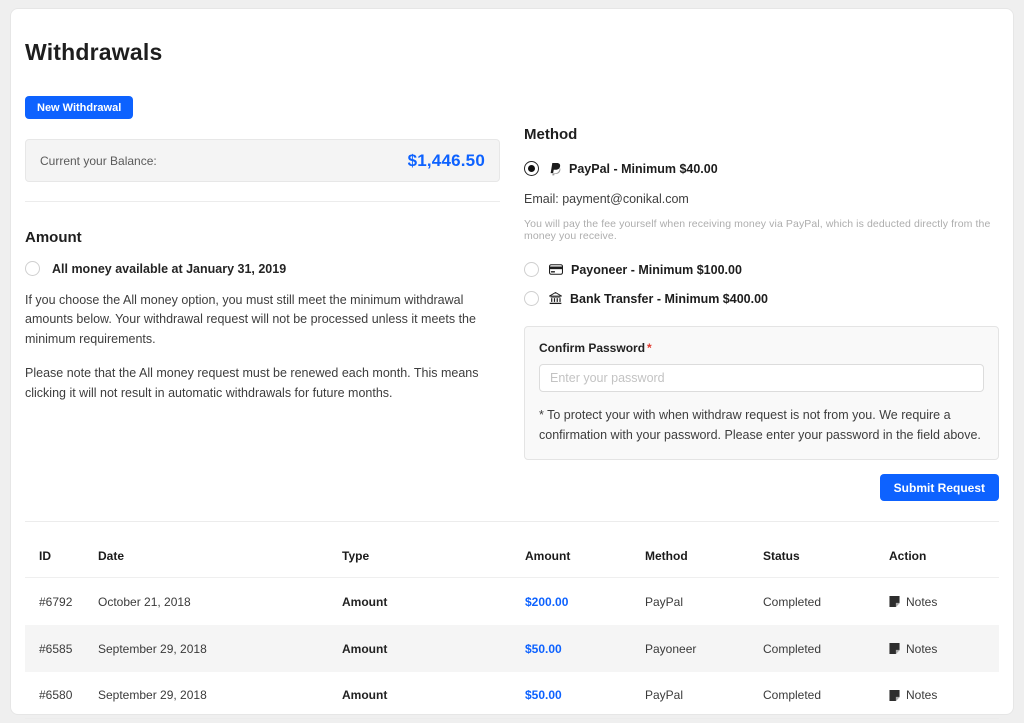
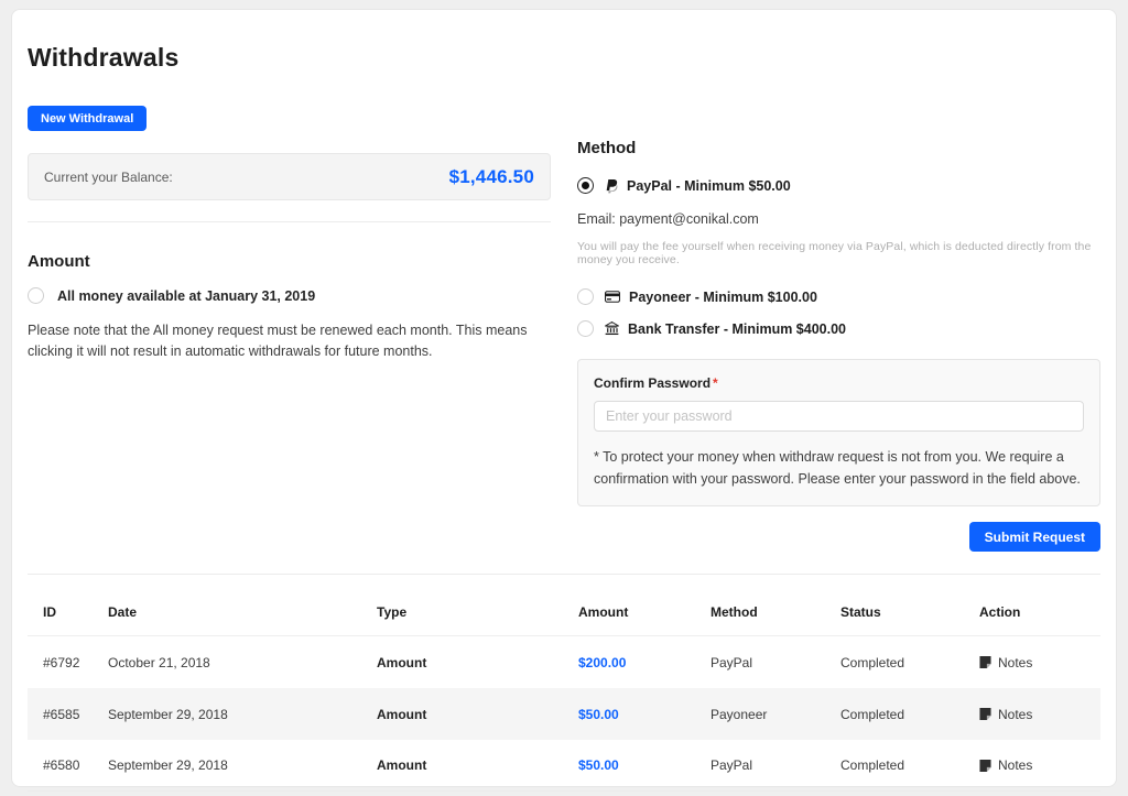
  Withdrawals
  New Withdrawal
  Current your Balance:
  $1,446.50
  Amount
  All money available at January 31, 2019
- If you choose the All money option, you must still meet the minimum withdrawal amounts below. Your withdrawal request will not be processed unless it meets the minimum requirements.
  Please note that the All money request must be renewed each month. This means clicking it will not result in automatic withdrawals for future months.
  Method
- PayPal - Minimum $40.00
+ PayPal - Minimum $50.00
  Email: payment@conikal.com
  You will pay the fee yourself when receiving money via PayPal, which is deducted directly from the money you receive.
  Payoneer - Minimum $100.00
  Bank Transfer - Minimum $400.00
  Confirm Password *
  Enter your password
- * To protect your with when withdraw request is not from you. We require a confirmation with your password. Please enter your password in the field above.
+ * To protect your money when withdraw request is not from you. We require a confirmation with your password. Please enter your password in the field above.
  Submit Request
  ID
  Date
  Type
  Amount
  Method
  Status
  Action
  #6792
  October 21, 2018
  Amount
  $200.00
  PayPal
  Completed
  Notes
  #6585
  September 29, 2018
  Amount
  $50.00
  Payoneer
  Completed
  Notes
  #6580
  September 29, 2018
  Amount
  $50.00
  PayPal
  Completed
  Notes
